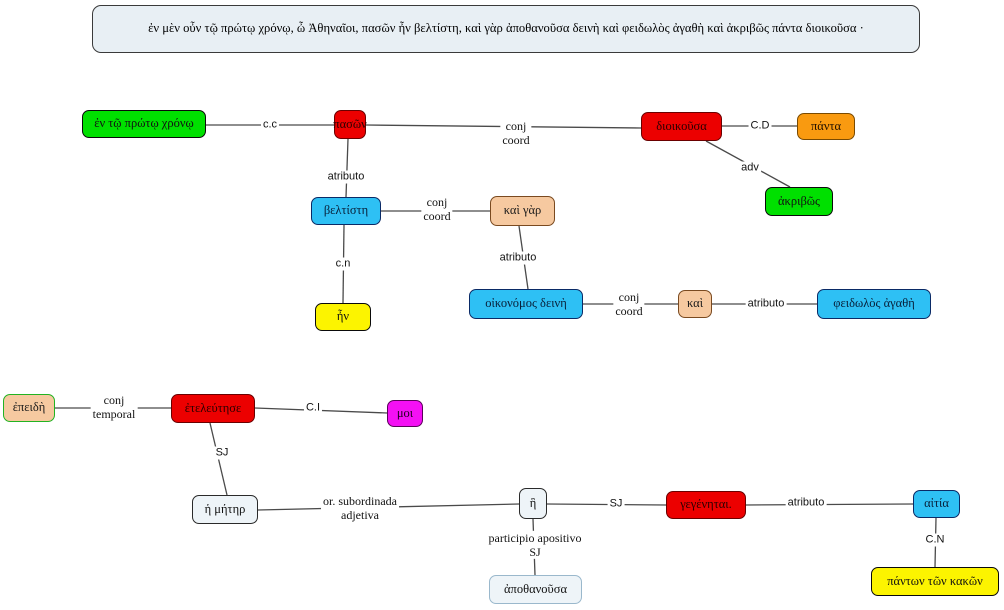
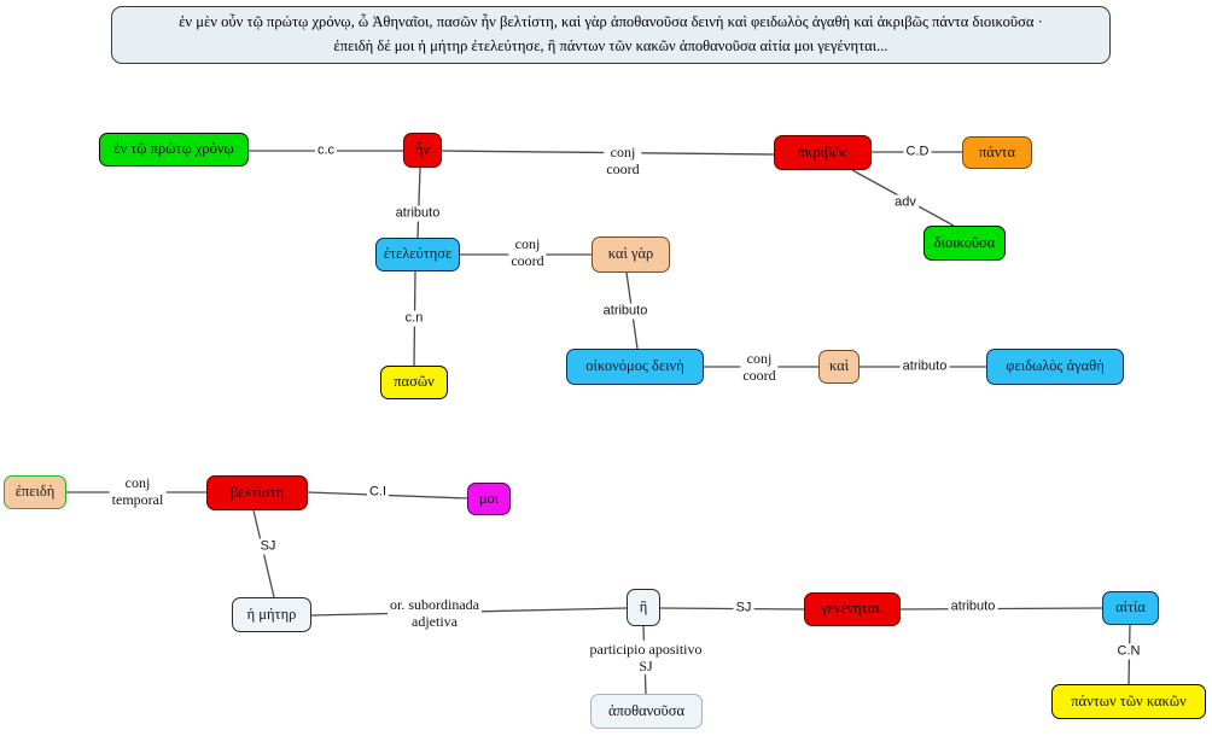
  ἐν μὲν οὖν τῷ πρώτῳ χρόνῳ, ὦ Ἀθηναῖοι, πασῶν ἦν βελτίστη, καὶ γὰρ ἀποθανοῦσα δεινὴ καὶ φειδωλὸς ἀγαθὴ καὶ ἀκριβῶς πάντα διοικοῦσα ·
+ ἐπειδὴ δέ μοι ἡ μήτηρ ἐτελεύτησε, ἣ πάντων τῶν κακῶν ἀποθανοῦσα αἰτία μοι γεγένηται...
  ἐν τῷ πρώτῳ χρόνῳ
- πασῶν
+ ἦν
- διοικοῦσα
+ ἀκριβῶς
  πάντα
- ἀκριβῶς
+ διοικοῦσα
- βελτίστη
+ ἐτελεύτησε
  καὶ γὰρ
- ἦν
+ πασῶν
  οἰκονόμος δεινὴ
  καὶ
  φειδωλὸς ἀγαθὴ
  ἐπειδὴ
- ἐτελεύτησε
+ βελτίστη
  μοι
  ἡ μήτηρ
  ἣ
  γεγένηται.
  αἰτία
  ἀποθανοῦσα
  πάντων τῶν κακῶν
  c.c
  conj
  coord
  C.D
  adv
  atributo
  conj
  coord
  c.n
  atributo
  conj
  coord
  atributo
  conj
  temporal
  C.I
  SJ
  or. subordinada
  adjetiva
  SJ
  atributo
  C.N
  participio apositivo
  SJ
